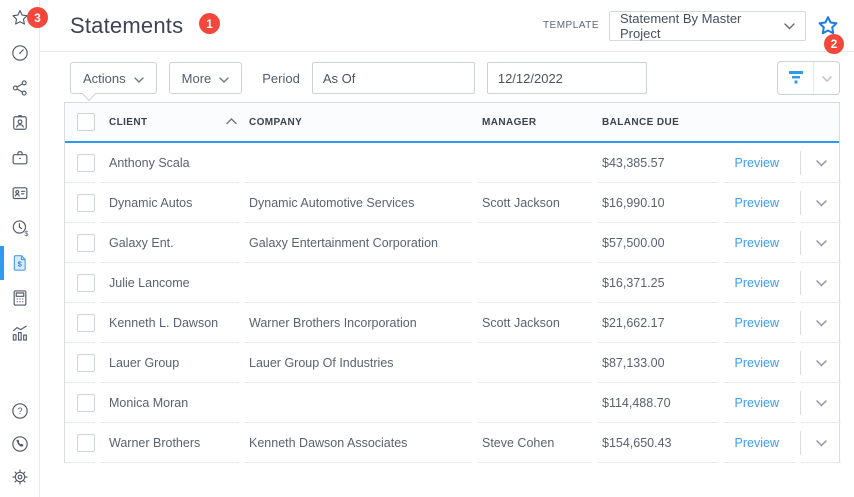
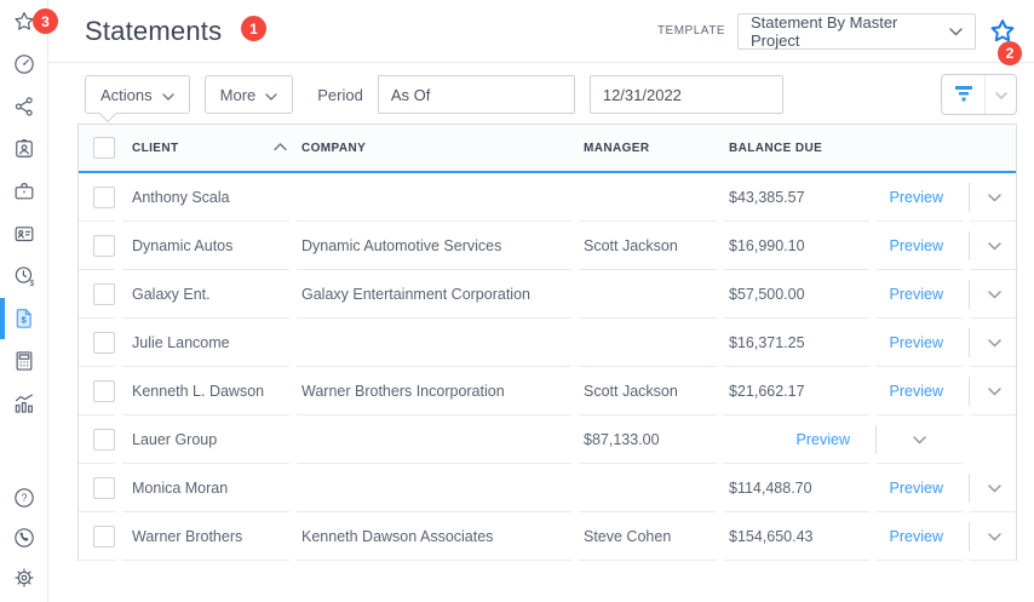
  $
  $
  ?
  Statements
  TEMPLATE
  Statement By Master Project
  Actions
  More
  Period
  As Of
- 12/12/2022
+ 12/31/2022
  CLIENT
  COMPANY
  MANAGER
  BALANCE DUE
  Anthony Scala
  $43,385.57
  Preview
  Dynamic Autos
  Dynamic Automotive Services
  Scott Jackson
  $16,990.10
  Preview
  Galaxy Ent.
  Galaxy Entertainment Corporation
  $57,500.00
  Preview
  Julie Lancome
  $16,371.25
  Preview
  Kenneth L. Dawson
  Warner Brothers Incorporation
  Scott Jackson
  $21,662.17
  Preview
  Lauer Group
- Lauer Group Of Industries
  $87,133.00
  Preview
  Monica Moran
  $114,488.70
  Preview
  Warner Brothers
  Kenneth Dawson Associates
  Steve Cohen
  $154,650.43
  Preview
  1
  2
  3
